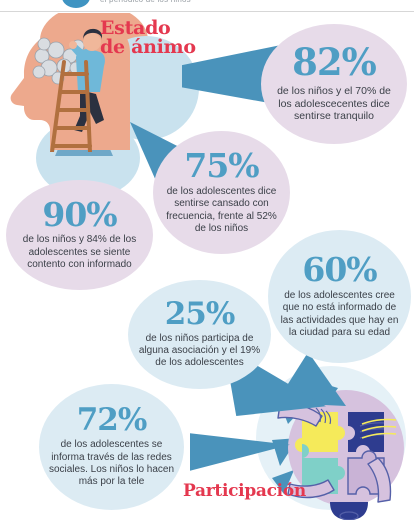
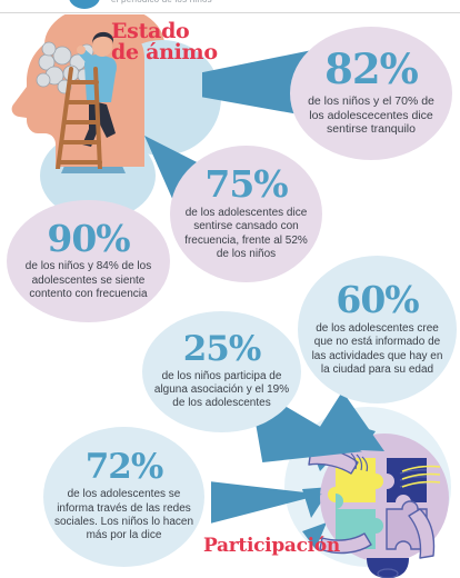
  Estado
  de ánimo
  Participación
  82%
  de los niños y el 70% de los adolescecentes dice sentirse tranquilo
  75%
  de los adolescentes dice sentirse cansado con frecuencia, frente al 52% de los niños
  90%
- de los niños y 84% de los adolescentes se siente contento con informado
+ de los niños y 84% de los adolescentes se siente contento con frecuencia
  60%
  de los adolescentes cree que no está informado de las actividades que hay en la ciudad para su edad
  25%
  de los niños participa de alguna asociación y el 19% de los adolescentes
  72%
- de los adolescentes se informa través de las redes sociales. Los niños lo hacen más por la tele
+ de los adolescentes se informa través de las redes sociales. Los niños lo hacen más por la dice
